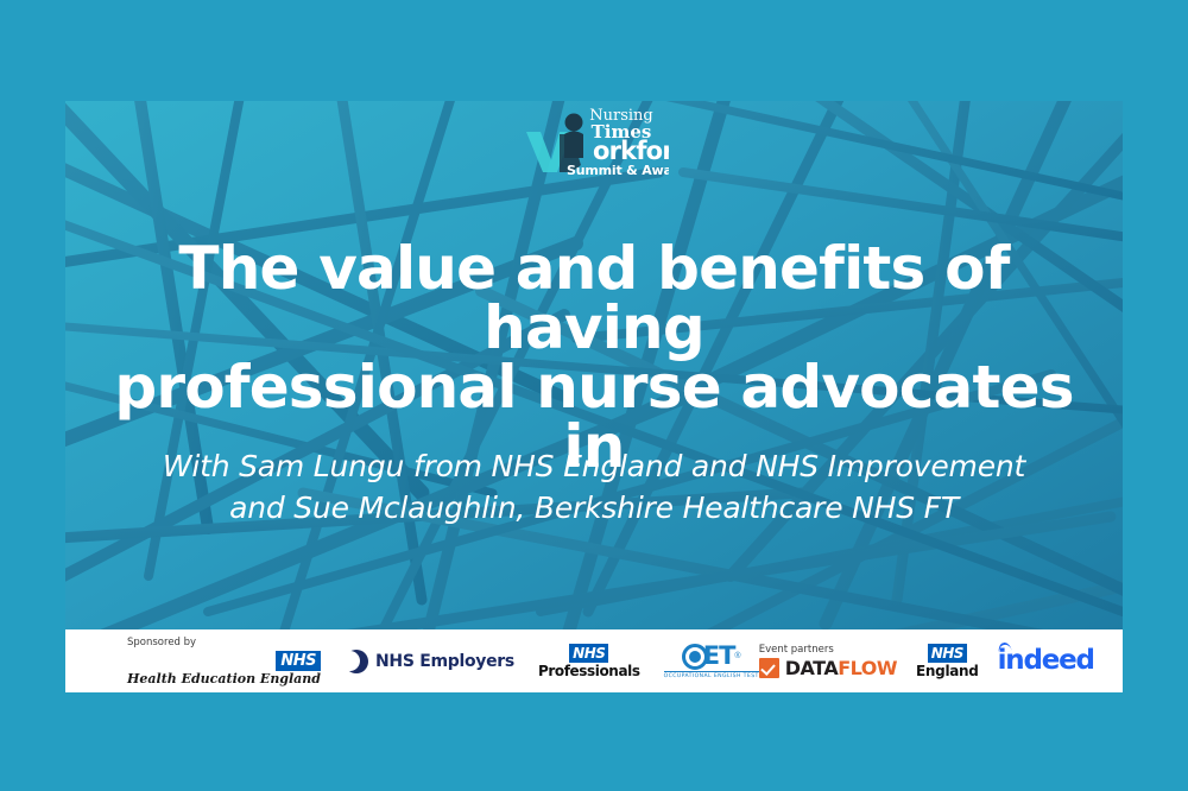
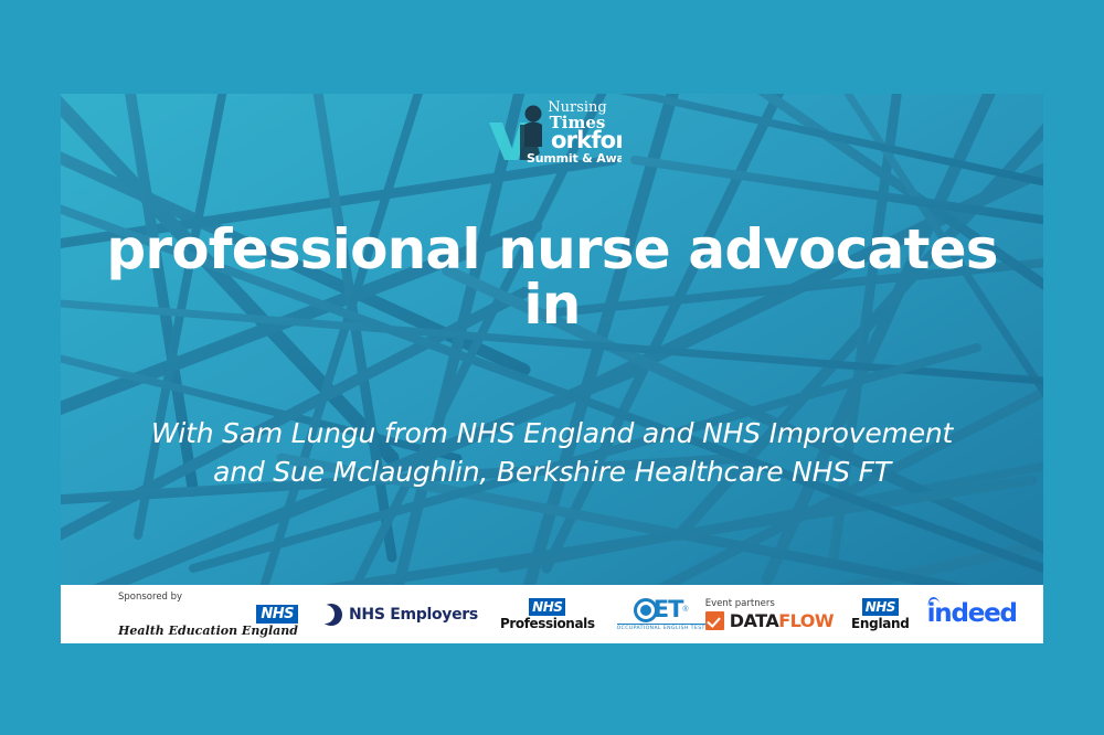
  Nursing
  Times
  orkfor
  Summit & Awa
- The value and benefits of having
  professional nurse advocates in
  With Sam Lungu from NHS England and NHS Improvement
  and Sue Mclaughlin, Berkshire Healthcare NHS FT
  Sponsored by
  NHS
  Health Education England
  NHS Employers
  NHS
  Professionals
  ET
  Event partners
  DATAFLOW
  NHS
  England
  indeed
